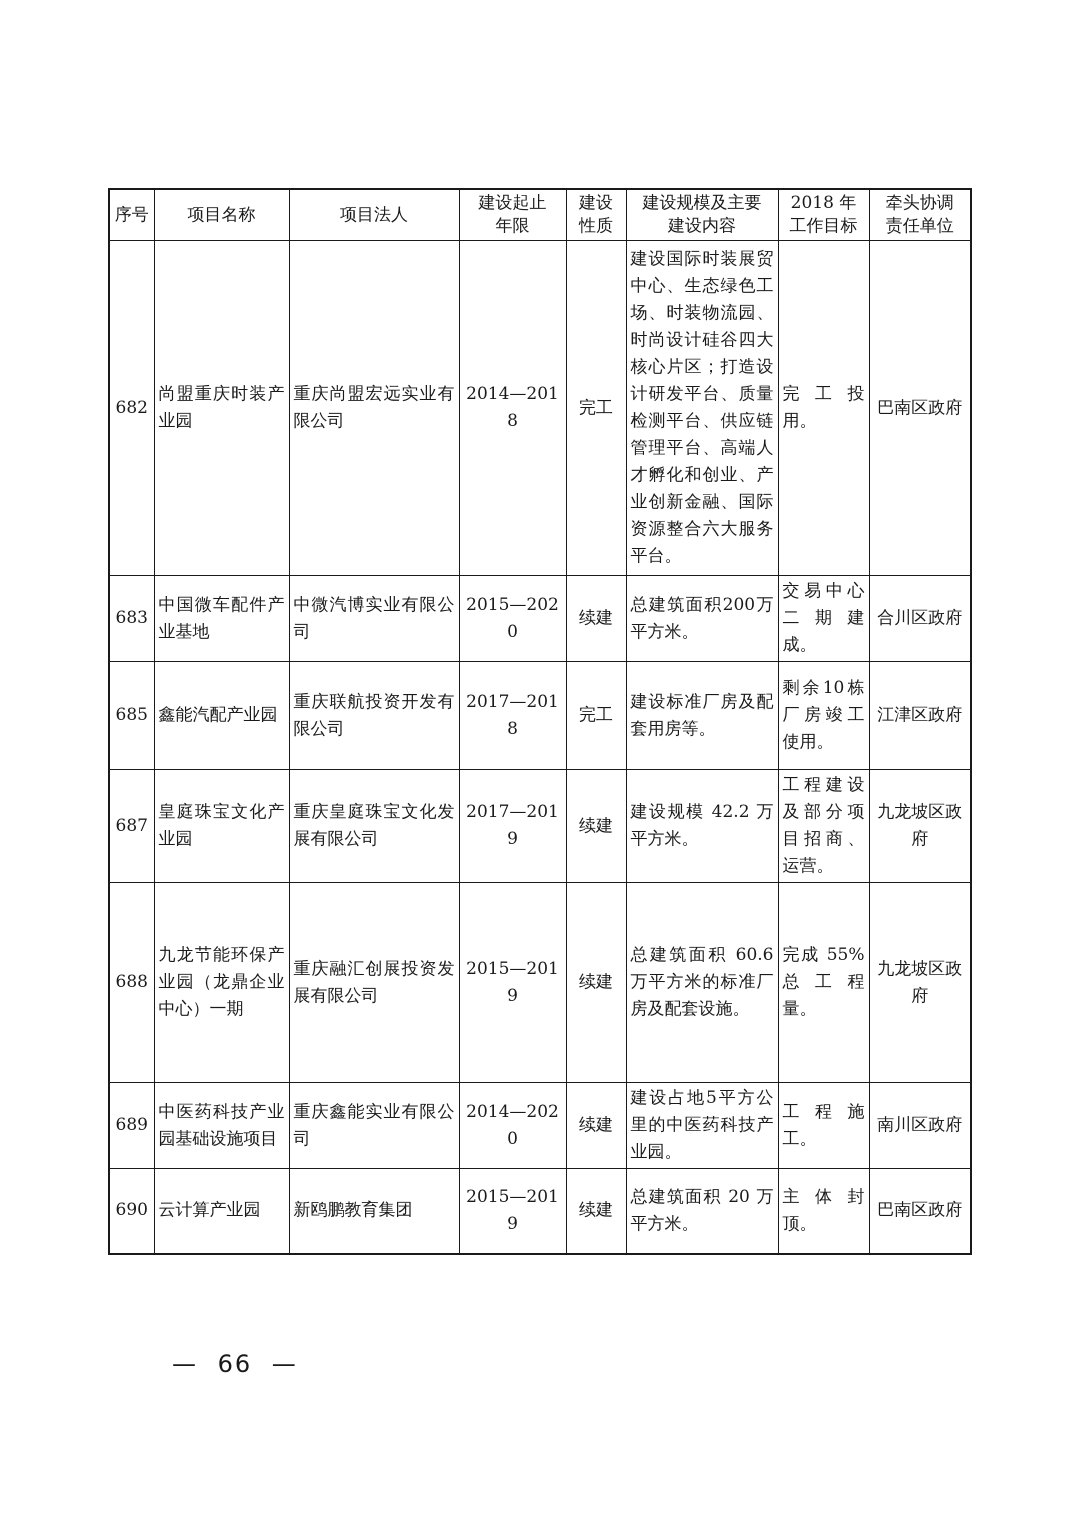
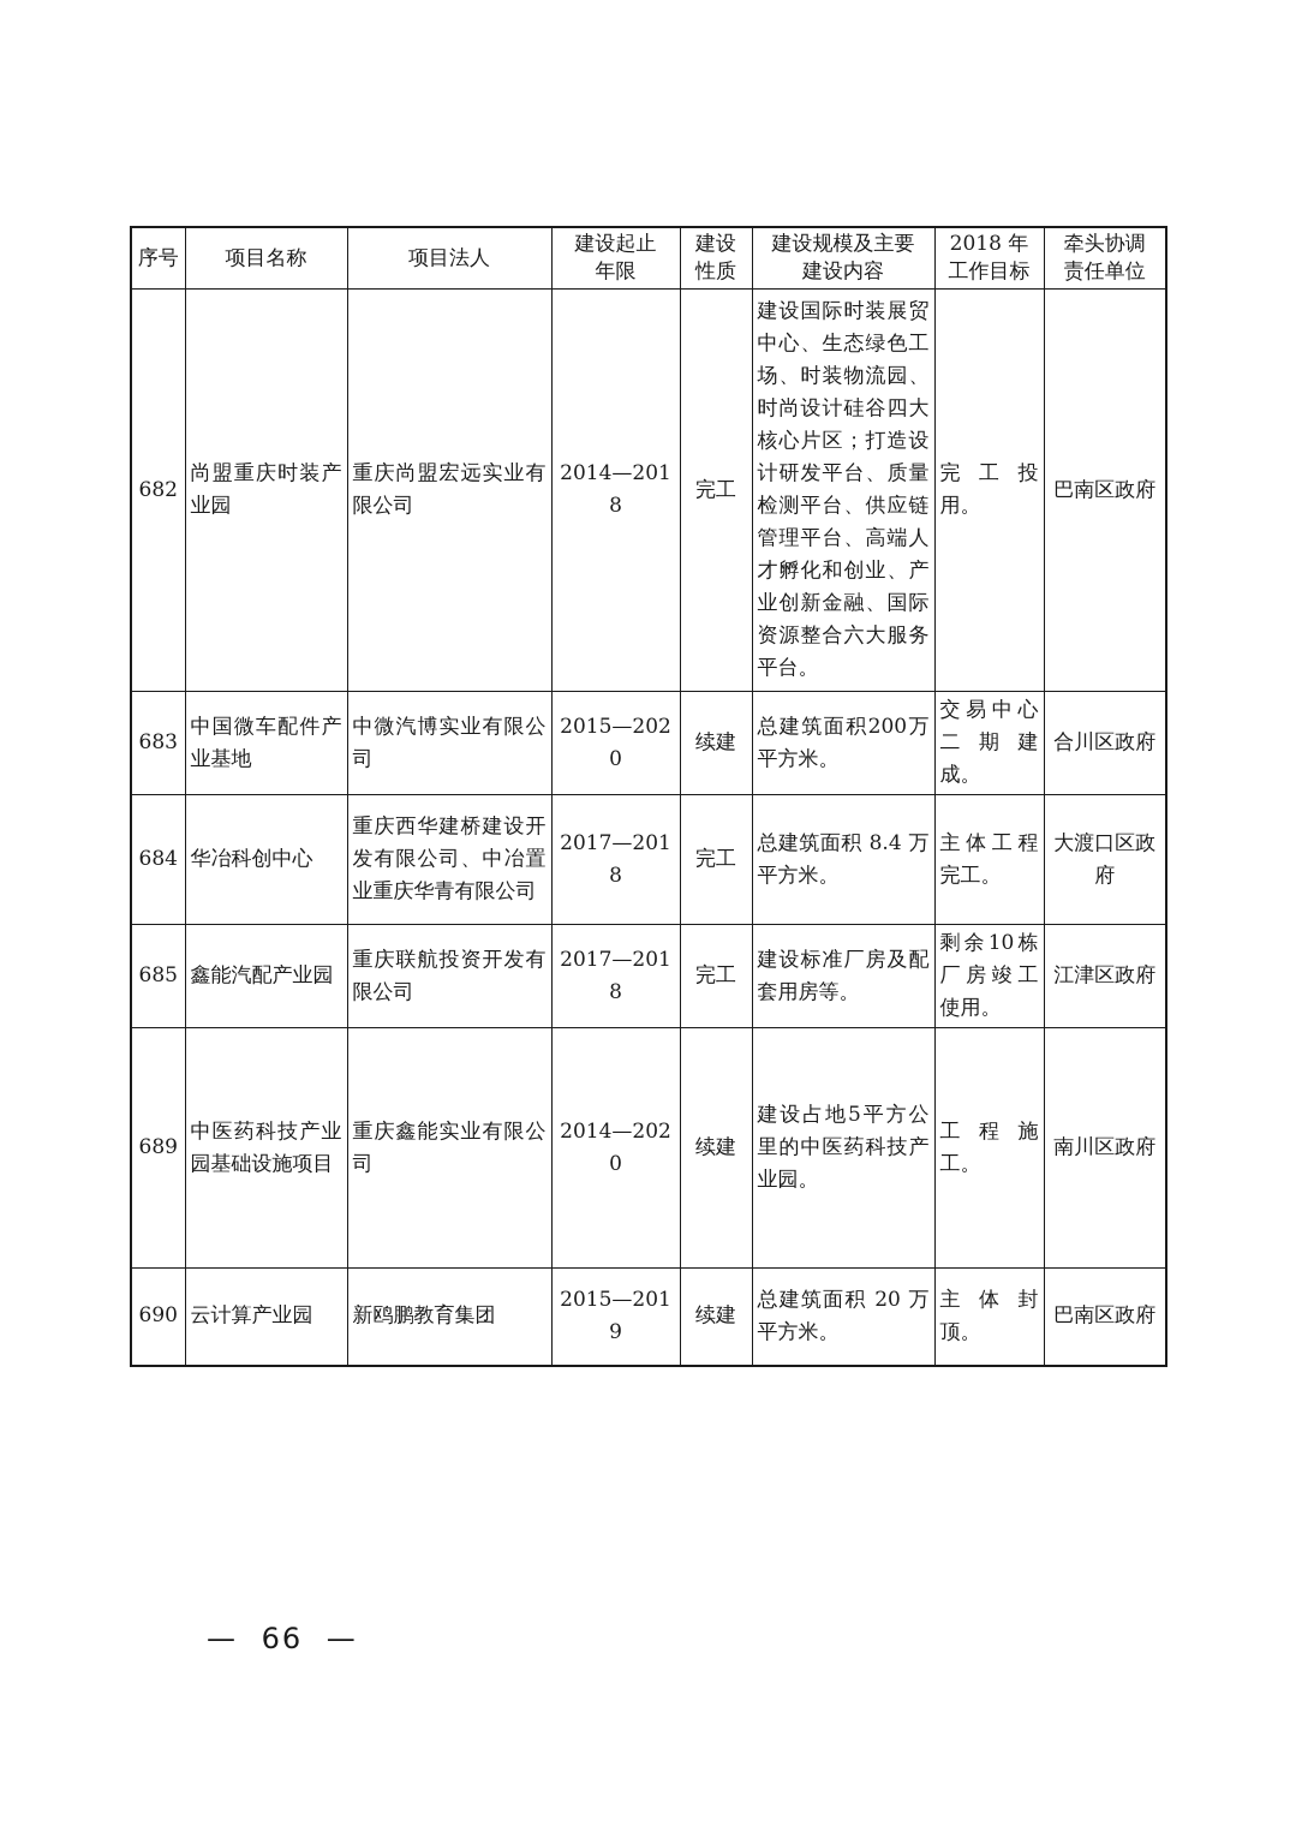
  序号	项目名称	项目法人	建设起止 年限	建设 性质	建设规模及主要 建设内容	2018 年 工作目标	牵头协调 责任单位
  682	尚盟重庆时装产业园	重庆尚盟宏远实业有限公司	2014—2018	完工	建设国际时装展贸中心、生态绿色工场、时装物流园、时尚设计硅谷四大核心片区；打造设计研发平台、质量检测平台、供应链管理平台、高端人才孵化和创业、产业创新金融、国际资源整合六大服务平台。	完工投用。	巴南区政府
  683	中国微车配件产业基地	中微汽博实业有限公司	2015—2020	续建	总建筑面积200万平方米。	交易中心二期建成。	合川区政府
+ 684	华冶科创中心	重庆西华建桥建设开发有限公司、中冶置业重庆华青有限公司	2017—2018	完工	总建筑面积 8.4 万平方米。	主体工程完工。	大渡口区政府
  685	鑫能汽配产业园	重庆联航投资开发有限公司	2017—2018	完工	建设标准厂房及配套用房等。	剩余10栋厂房竣工使用。	江津区政府
- 687	皇庭珠宝文化产业园	重庆皇庭珠宝文化发展有限公司	2017—2019	续建	建设规模 42.2 万平方米。	工程建设及部分项目招商、运营。	九龙坡区政府
- 688	九龙节能环保产业园（龙鼎企业中心）一期	重庆融汇创展投资发展有限公司	2015—2019	续建	总建筑面积 60.6 万平方米的标准厂房及配套设施。	完成 55%总工程量。	九龙坡区政府
  689	中医药科技产业园基础设施项目	重庆鑫能实业有限公司	2014—2020	续建	建设占地5平方公里的中医药科技产业园。	工程施工。	南川区政府
  690	云计算产业园	新鸥鹏教育集团	2015—2019	续建	总建筑面积 20 万平方米。	主体封顶。	巴南区政府
  — 66 —
